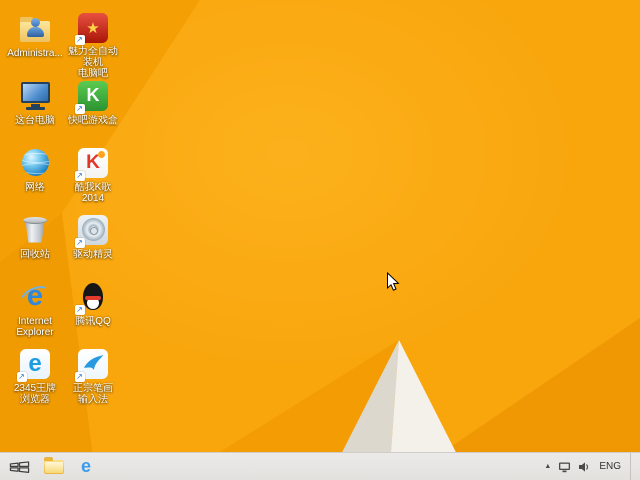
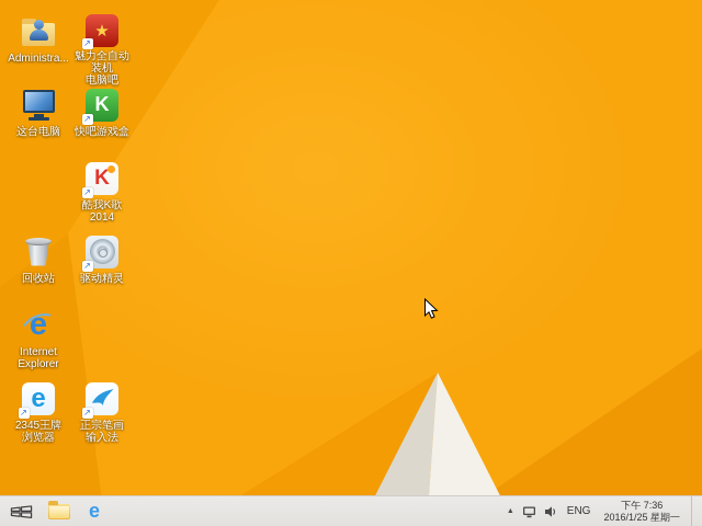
  Administra...
  这台电脑
- 网络
  回收站
  e
  Internet
  Explorer
  e
  2345王牌
  浏览器
  ★
  魅力全自动装机
  电脑吧
  K
  快吧游戏盒
  K
  酷我K歌
  2014
  驱动精灵
- 腾讯QQ
  正宗笔画
  输入法
  e
  ENG
+ 下午 7:36
+ 2016/1/25 星期一
